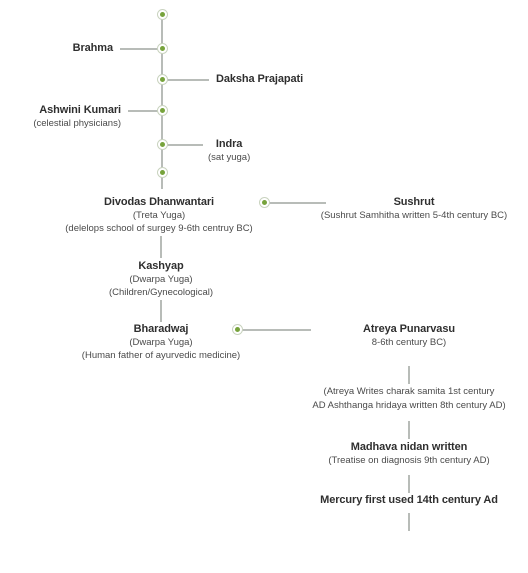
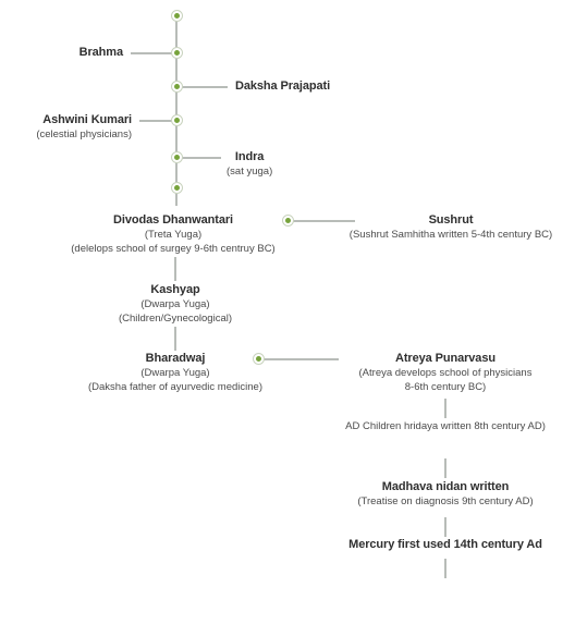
  Brahma
  Daksha Prajapati
  Ashwini Kumari
  (celestial physicians)
  Indra
  (sat yuga)
  Divodas Dhanwantari
  (Treta Yuga)
  (delelops school of surgey 9-6th centruy BC)
  Sushrut
  (Sushrut Samhitha written 5-4th century BC)
  Kashyap
  (Dwarpa Yuga)
  (Children/Gynecological)
  Bharadwaj
  (Dwarpa Yuga)
- (Human father of ayurvedic medicine)
+ (Daksha father of ayurvedic medicine)
  Atreya Punarvasu
+ (Atreya develops school of physicians
  8-6th century BC)
- (Atreya Writes charak samita 1st century
- AD Ashthanga hridaya written 8th century AD)
+ AD Children hridaya written 8th century AD)
  Madhava nidan written
  (Treatise on diagnosis 9th century AD)
  Mercury first used 14th century Ad
